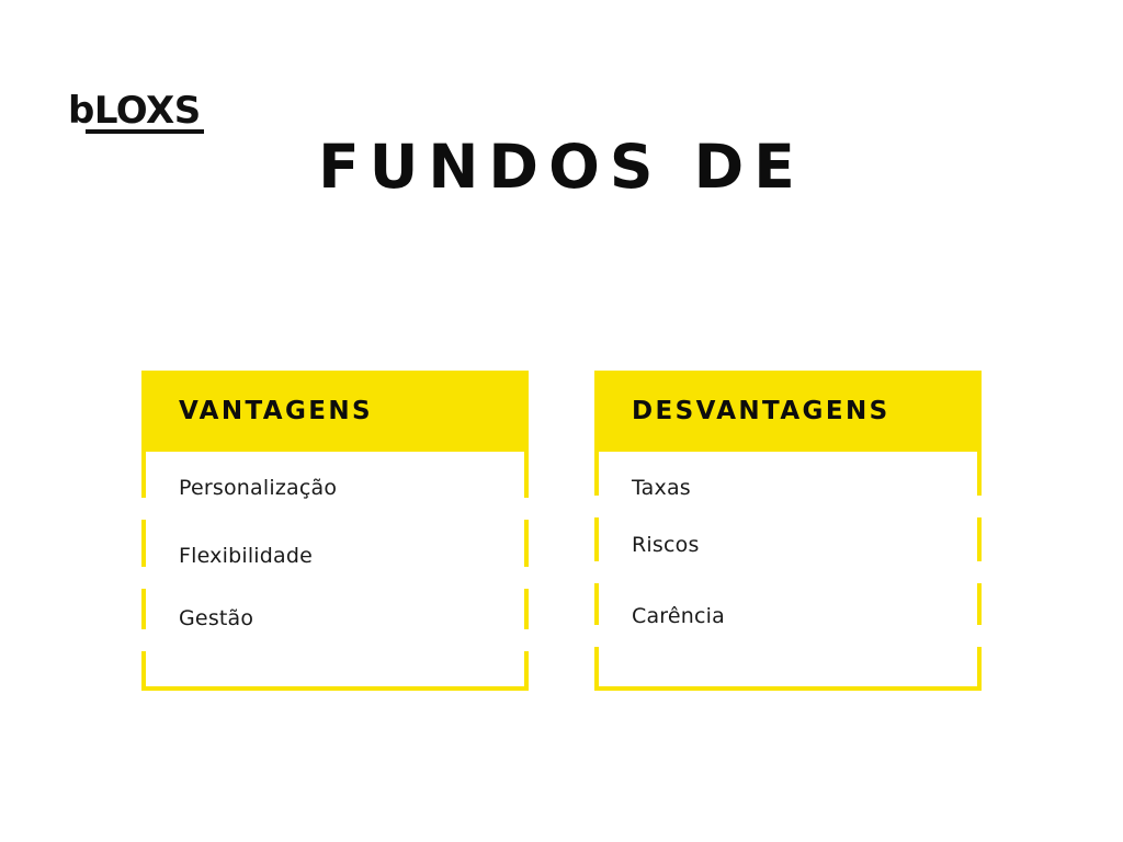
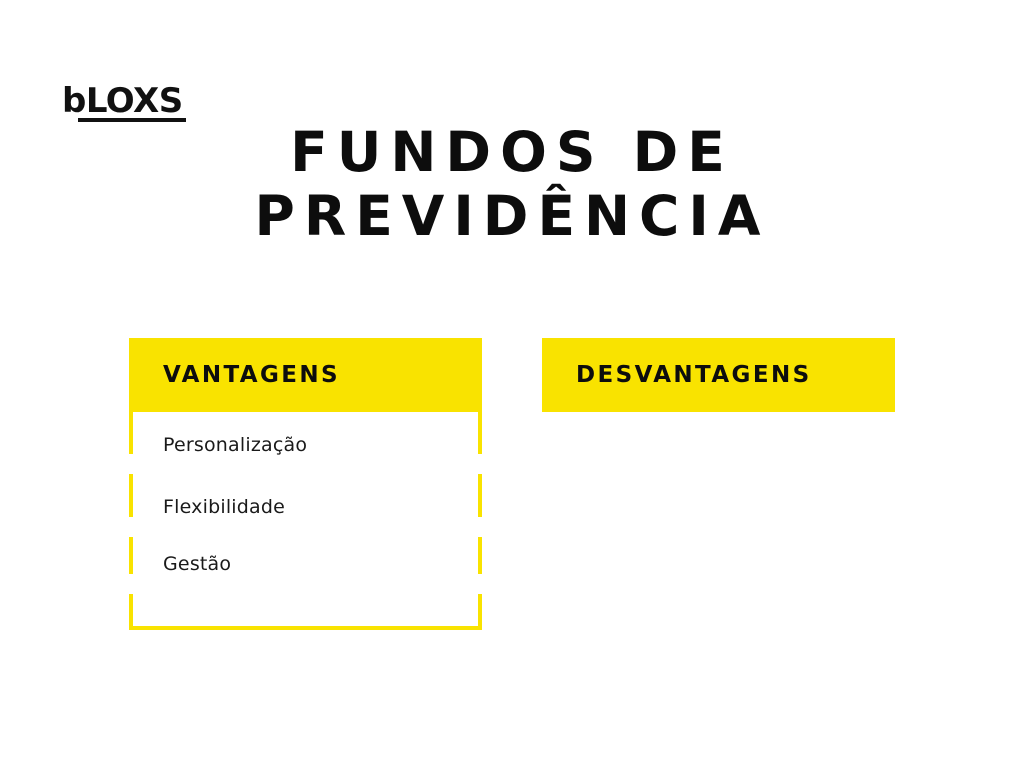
  bLOXS
  FUNDOS DE
+ PREVIDÊNCIA
  VANTAGENS
  Personalização
  Flexibilidade
  Gestão
  DESVANTAGENS
- Taxas
- Riscos
- Carência
